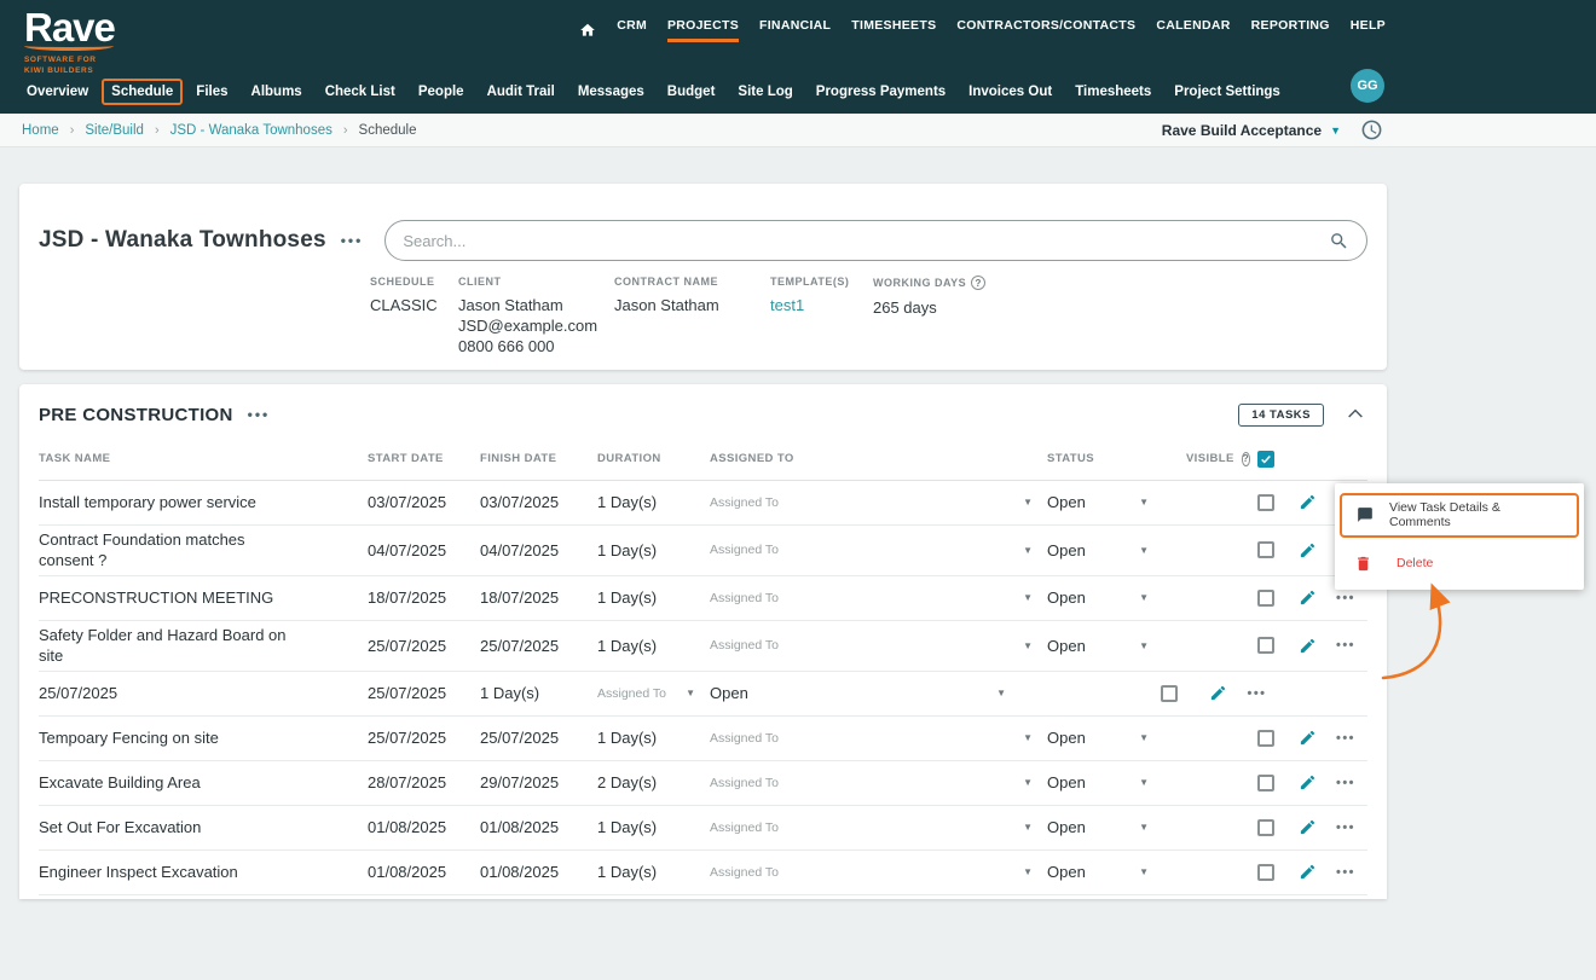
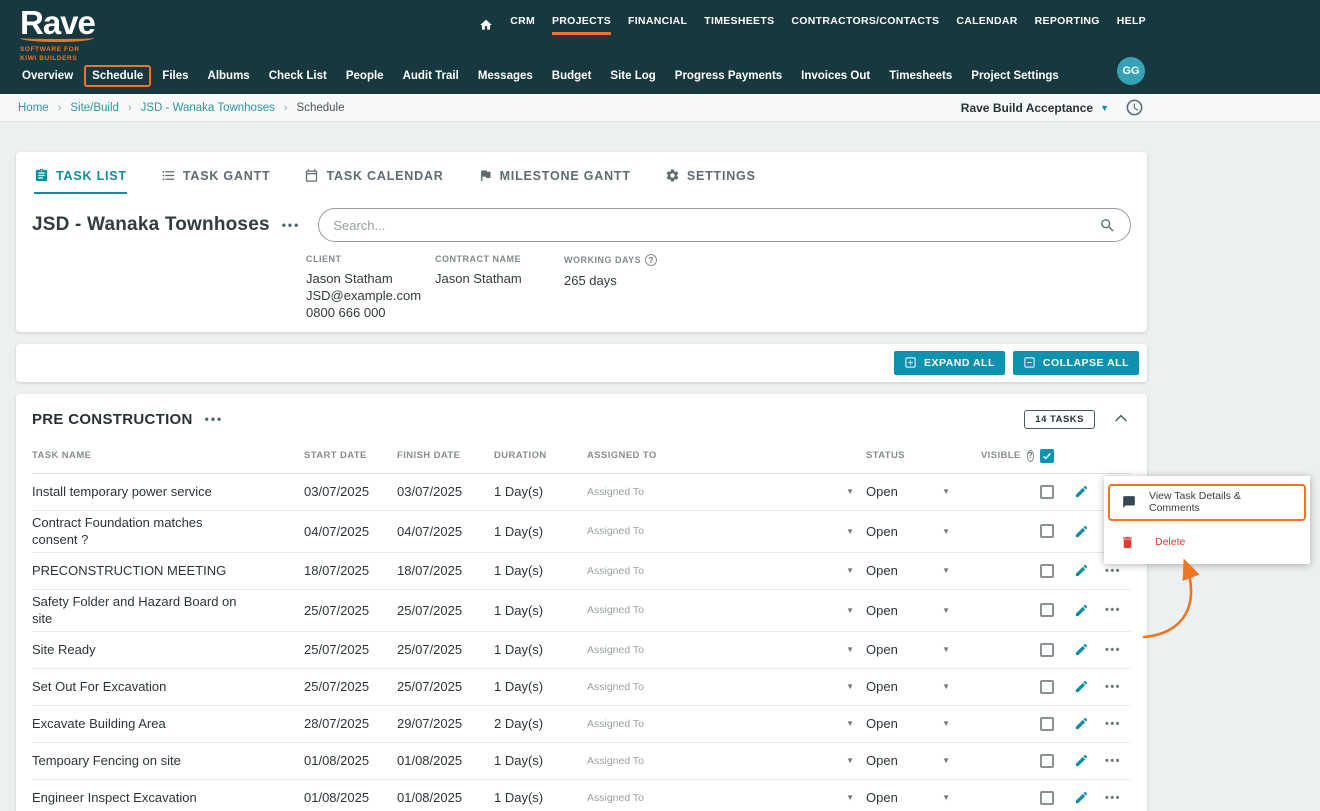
  Rave
  CRM
  PROJECTS
  FINANCIAL
  TIMESHEETS
  CONTRACTORS/CONTACTS
  CALENDAR
  REPORTING
  HELP
  GG
  Overview
  Schedule
  Files
  Albums
  Check List
  People
  Audit Trail
  Messages
  Budget
  Site Log
  Progress Payments
  Invoices Out
  Timesheets
  Project Settings
  Home
  ›
  Site/Build
  ›
  JSD - Wanaka Townhoses
  ›
  Schedule
  Rave Build Acceptance
  ▼
+ TASK LIST
+ TASK GANTT
+ TASK CALENDAR
+ MILESTONE GANTT
+ SETTINGS
  JSD - Wanaka Townhoses
  •••
  Search...
- SCHEDULE
- CLASSIC
  CLIENT
  Jason Statham
  JSD@example.com
  0800 666 000
  CONTRACT NAME
  Jason Statham
- TEMPLATE(S)
- test1
  WORKING DAYS
  ?
  265 days
+ EXPAND ALL
+ COLLAPSE ALL
  PRE CONSTRUCTION
  •••
  14 TASKS
  TASK NAME
  START DATE
  FINISH DATE
  DURATION
  ASSIGNED TO
  STATUS
  VISIBLE
  ?
  Install temporary power service
  03/07/2025
  03/07/2025
  1 Day(s)
  Assigned To
  ▼
  Open
  ▼
  Contract Foundation matches consent ?
  04/07/2025
  04/07/2025
  1 Day(s)
  Assigned To
  ▼
  Open
  ▼
  PRECONSTRUCTION MEETING
  18/07/2025
  18/07/2025
  1 Day(s)
  Assigned To
  ▼
  Open
  ▼
  •••
  Safety Folder and Hazard Board on site
  25/07/2025
  25/07/2025
  1 Day(s)
  Assigned To
  ▼
  Open
  ▼
  •••
+ Site Ready
  25/07/2025
  25/07/2025
  1 Day(s)
  Assigned To
  ▼
  Open
  ▼
  •••
- Tempoary Fencing on site
+ Set Out For Excavation
  25/07/2025
  25/07/2025
  1 Day(s)
  Assigned To
  ▼
  Open
  ▼
  •••
  Excavate Building Area
  28/07/2025
  29/07/2025
  2 Day(s)
  Assigned To
  ▼
  Open
  ▼
  •••
- Set Out For Excavation
+ Tempoary Fencing on site
  01/08/2025
  01/08/2025
  1 Day(s)
  Assigned To
  ▼
  Open
  ▼
  •••
  Engineer Inspect Excavation
  01/08/2025
  01/08/2025
  1 Day(s)
  Assigned To
  ▼
  Open
  ▼
  •••
  View Task Details & Comments
  Delete
